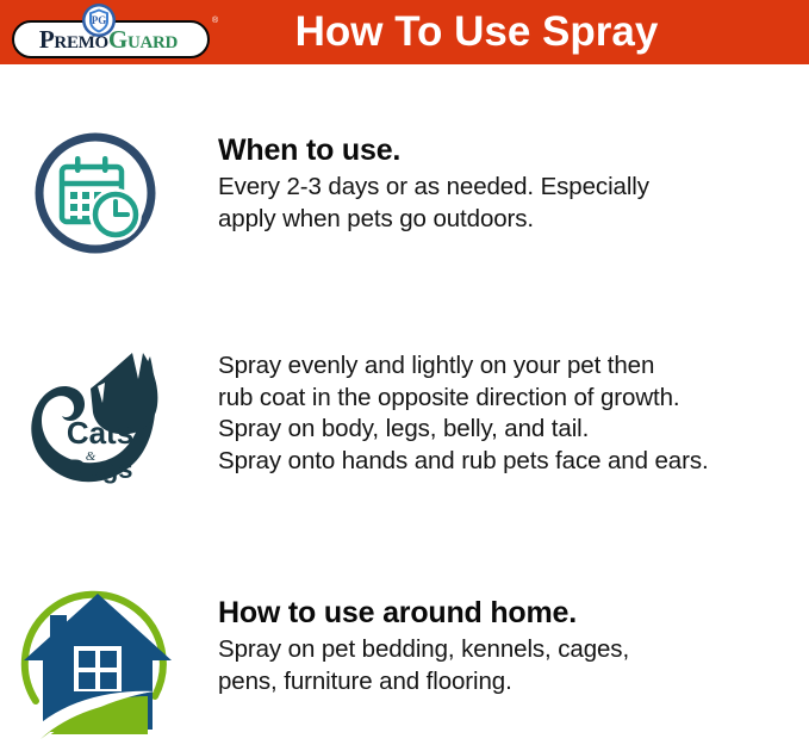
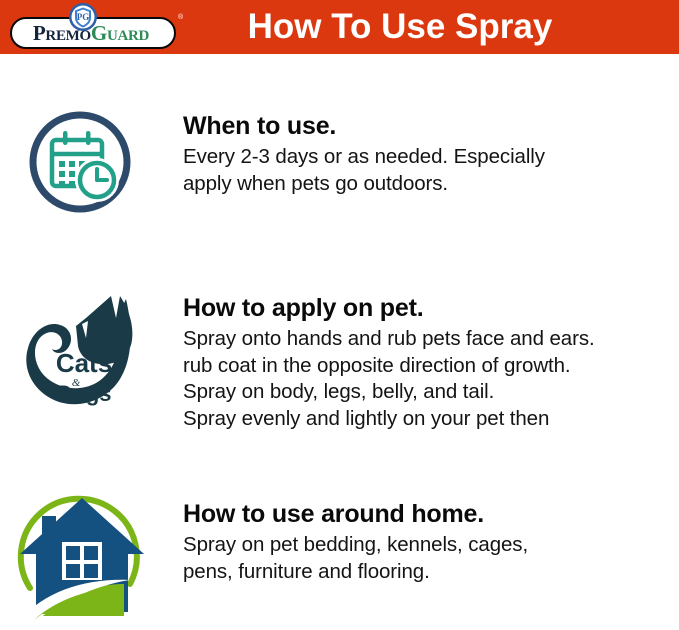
  PG
  Premo
  Guard
  How To Use Spray
  When to use.
  Every 2-3 days or as needed. Especially
  apply when pets go outdoors.
  Cats
  &
  Dogs
+ How to apply on pet.
- Spray evenly and lightly on your pet then
+ Spray onto hands and rub pets face and ears.
  rub coat in the opposite direction of growth.
  Spray on body, legs, belly, and tail.
- Spray onto hands and rub pets face and ears.
+ Spray evenly and lightly on your pet then
  How to use around home.
  Spray on pet bedding, kennels, cages,
  pens, furniture and flooring.
